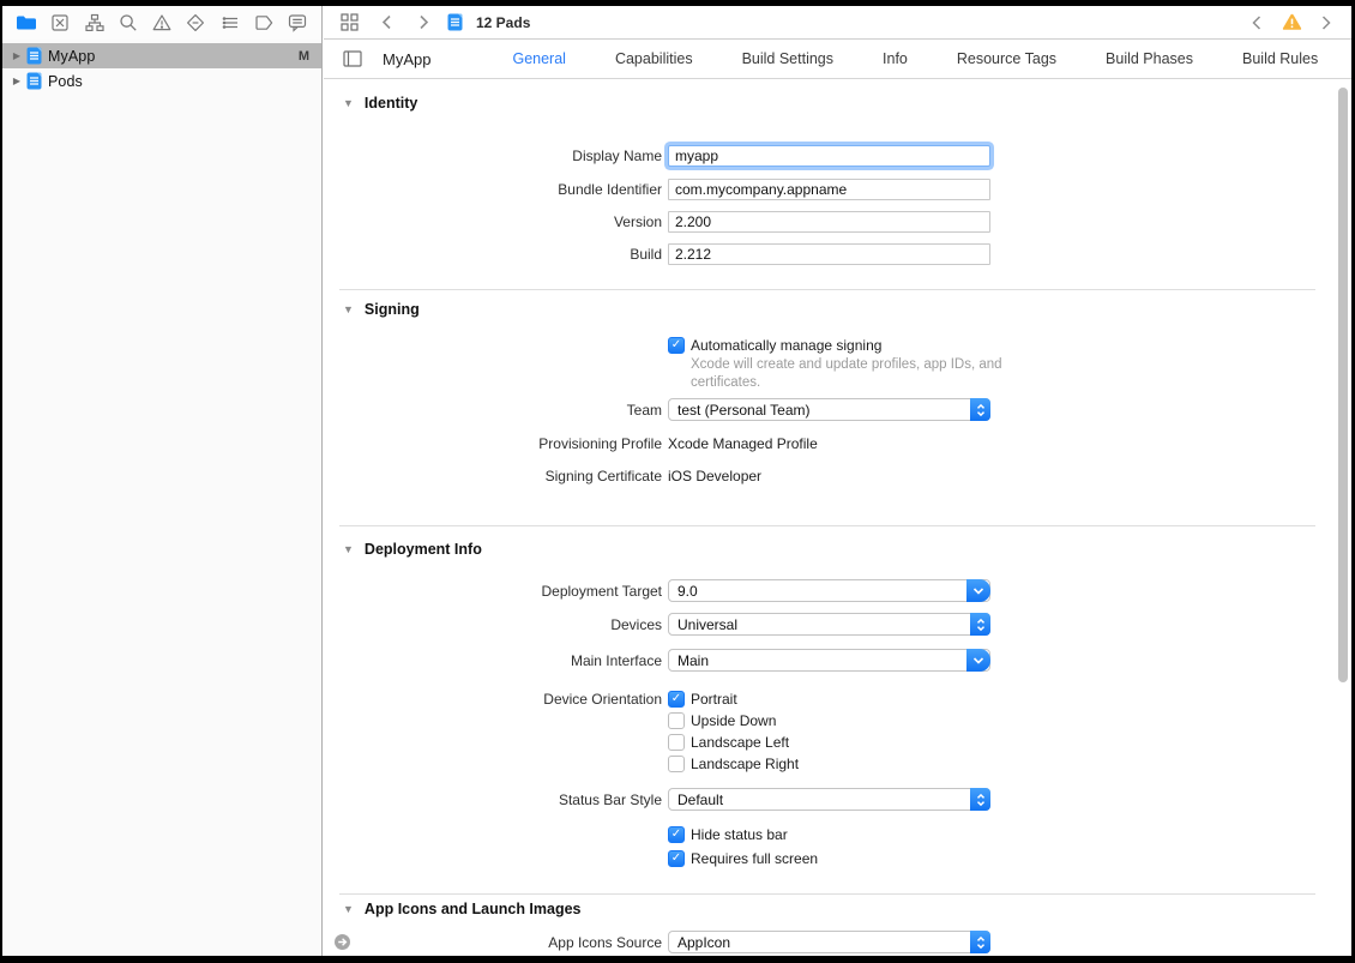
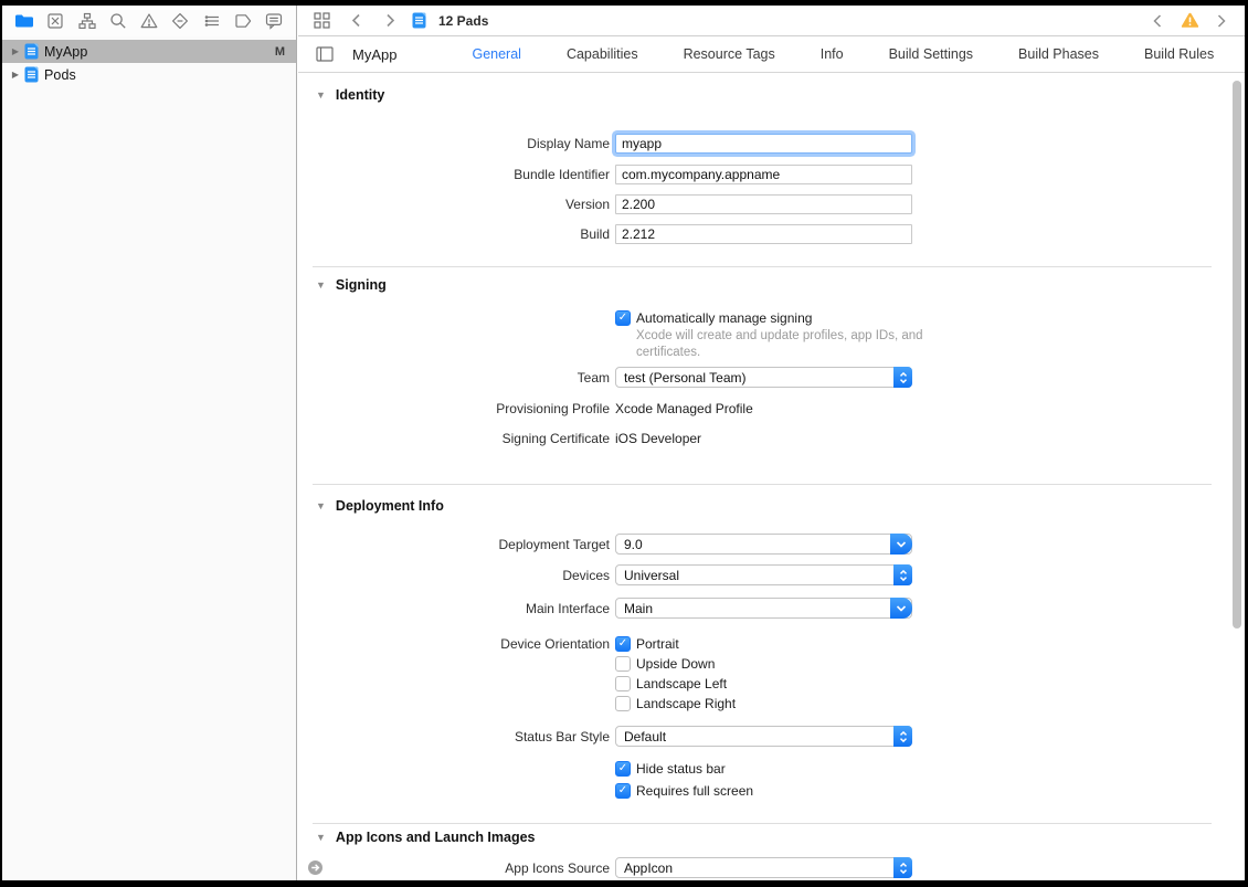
  ▶
  MyApp
  M
  ▶
  Pods
  12 Pads
  MyApp
  General
  Capabilities
- Build Settings
+ Resource Tags
  Info
- Resource Tags
+ Build Settings
  Build Phases
  Build Rules
  ▼
  Identity
  Display Name
  myapp
  Bundle Identifier
  com.mycompany.appname
  Version
  2.200
  Build
  2.212
  ▼
  Signing
  ✓
  Automatically manage signing
  Xcode will create and update profiles, app IDs, and certificates.
  Team
  test (Personal Team)
  Provisioning Profile
  Xcode Managed Profile
  Signing Certificate
  iOS Developer
  ▼
  Deployment Info
  Deployment Target
  9.0
  Devices
  Universal
  Main Interface
  Main
  Device Orientation
  ✓
  Portrait
  Upside Down
  Landscape Left
  Landscape Right
  Status Bar Style
  Default
  ✓
  Hide status bar
  ✓
  Requires full screen
  ▼
  App Icons and Launch Images
  App Icons Source
  AppIcon
